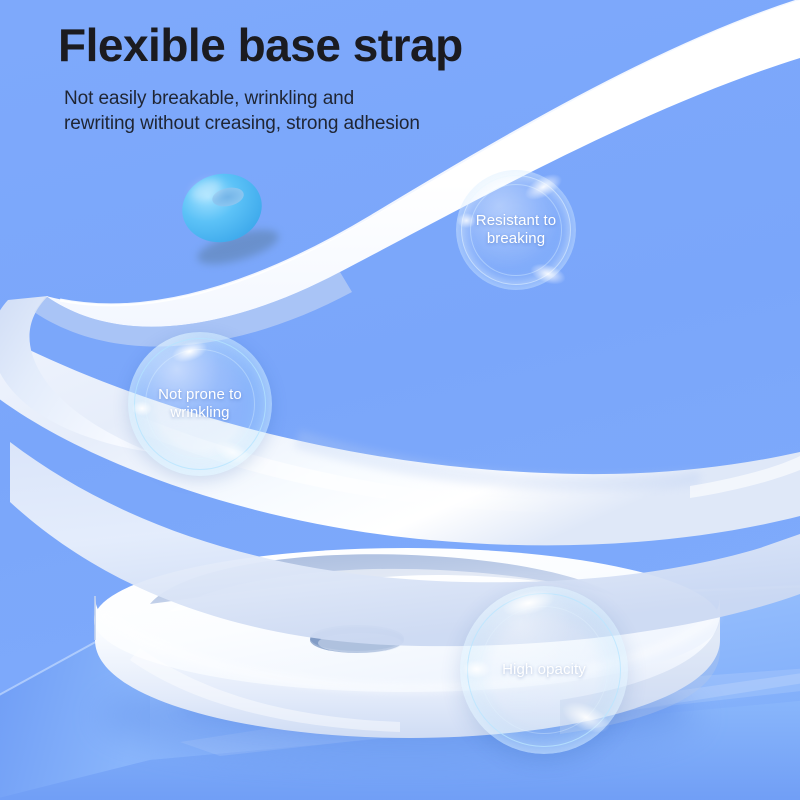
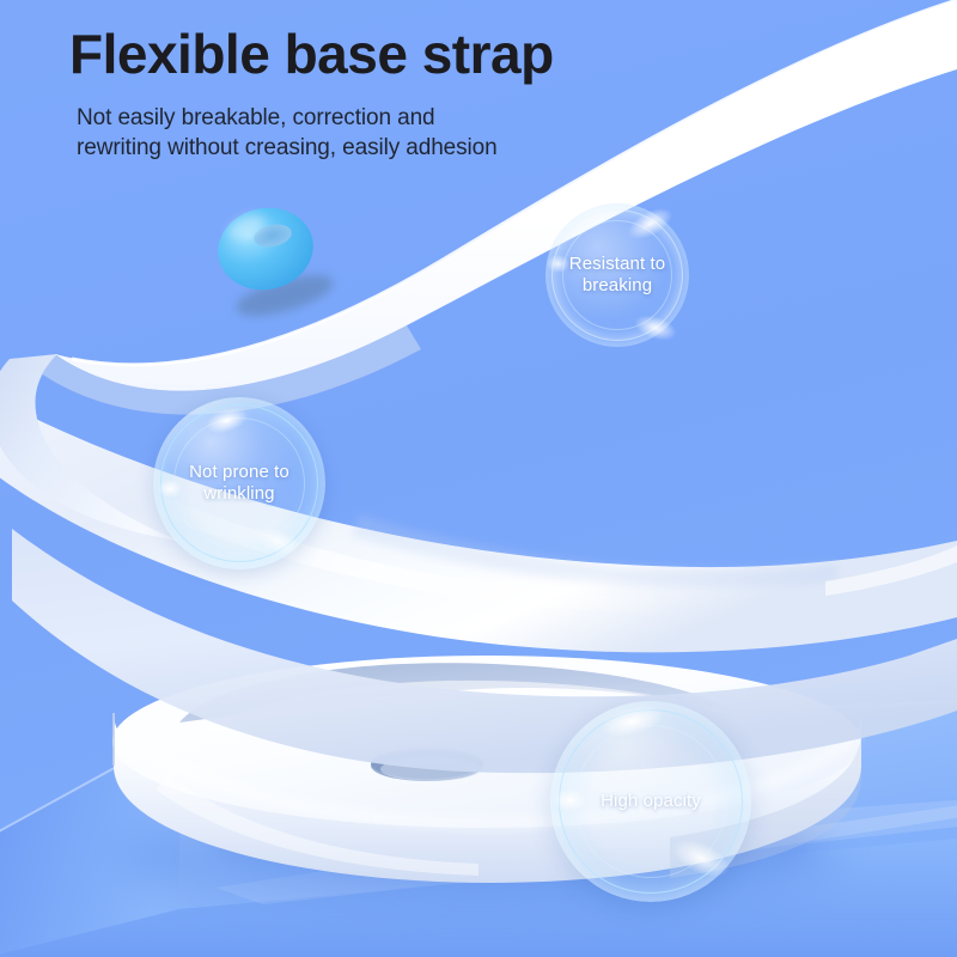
  Flexible base strap
- Not easily breakable, wrinkling and
+ Not easily breakable, correction and
- rewriting without creasing, strong adhesion
+ rewriting without creasing, easily adhesion
  Resistant to
  breaking
  Not prone to
  wrinkling
  High opacity
